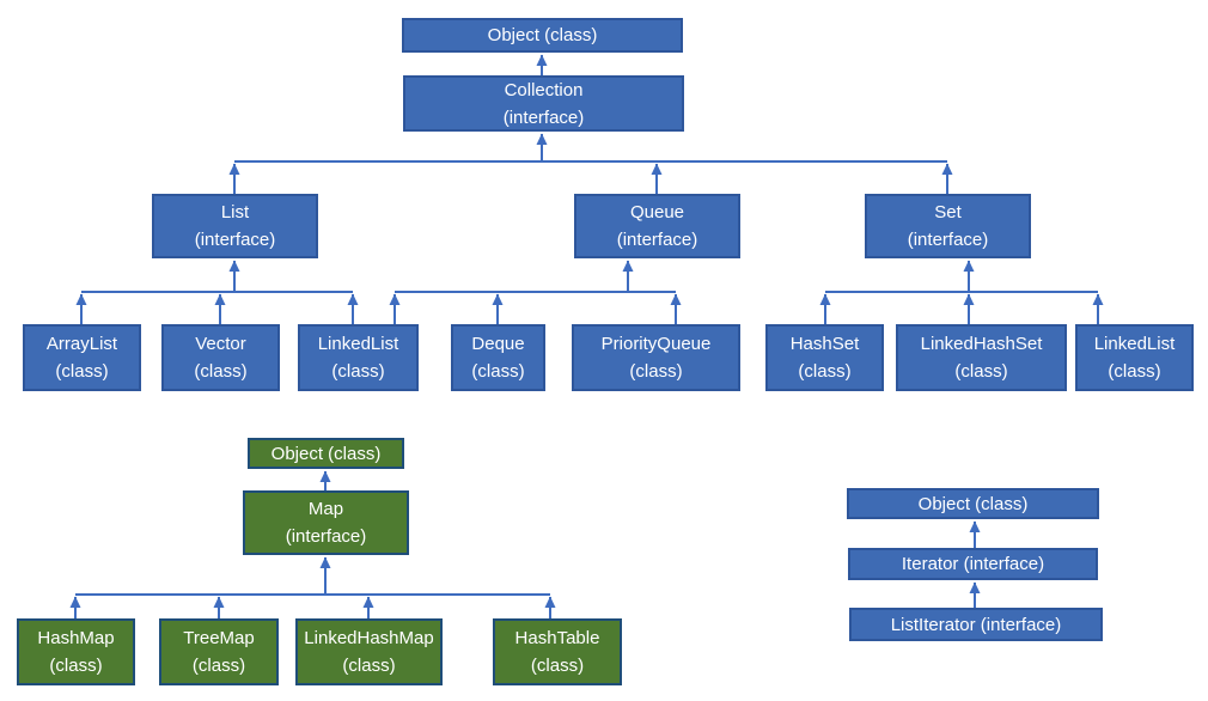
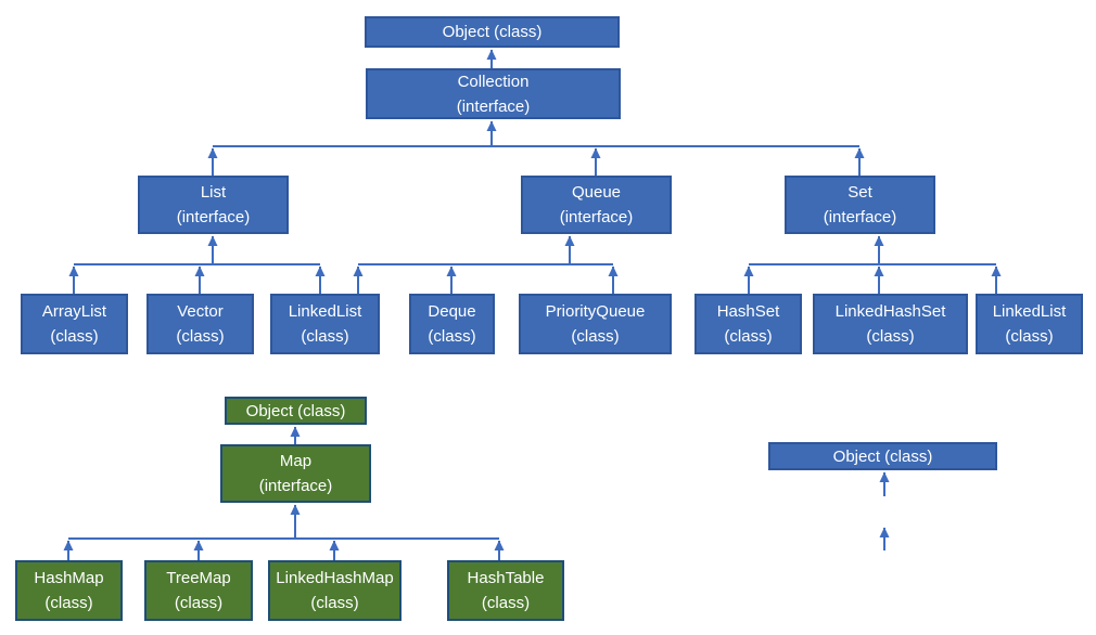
  Object (class)
  Collection
  (interface)
  List
  (interface)
  Queue
  (interface)
  Set
  (interface)
  ArrayList
  (class)
  Vector
  (class)
  LinkedList
  (class)
  Deque
  (class)
  PriorityQueue
  (class)
  HashSet
  (class)
  LinkedHashSet
  (class)
  LinkedList
  (class)
  Object (class)
  Map
  (interface)
  HashMap
  (class)
  TreeMap
  (class)
  LinkedHashMap
  (class)
  HashTable
  (class)
  Object (class)
- Iterator (interface)
- ListIterator (interface)
